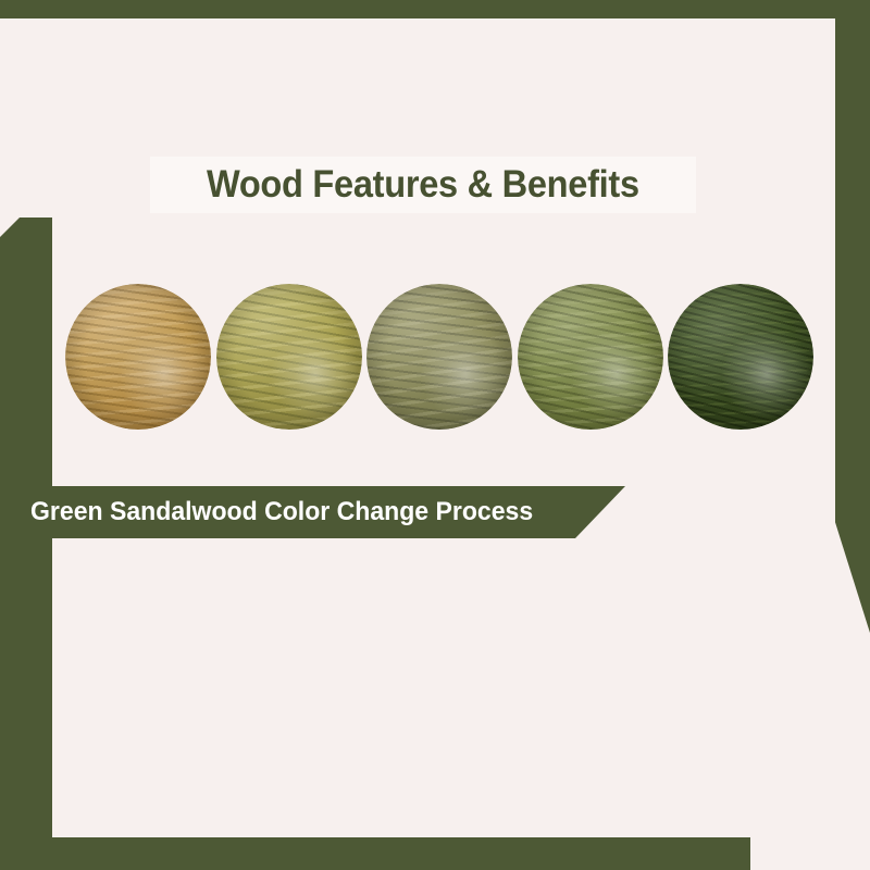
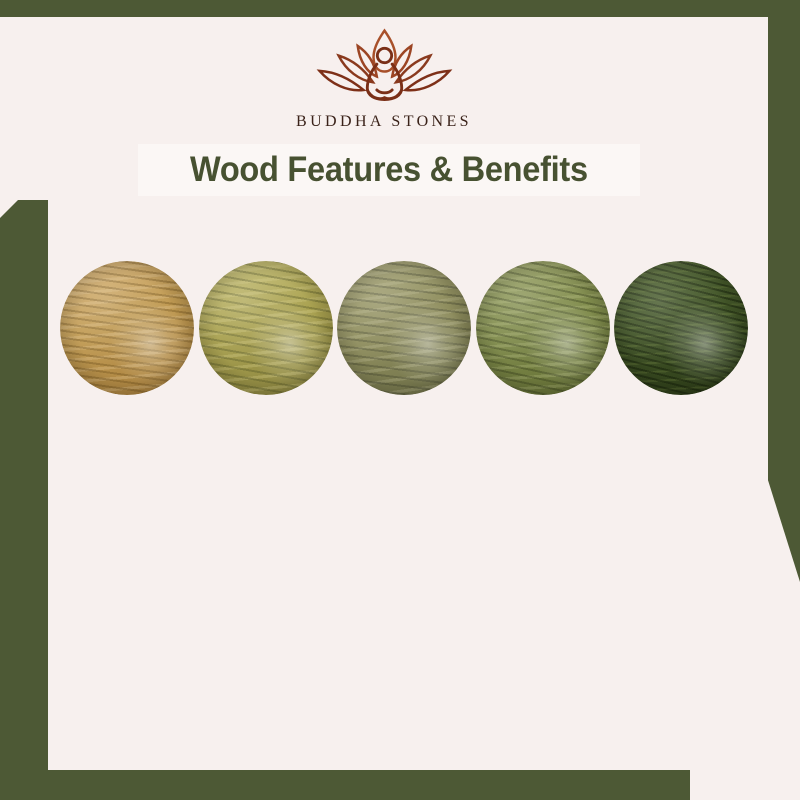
+ BUDDHA STONES
  Wood Features & Benefits
- Green Sandalwood Color Change Process
